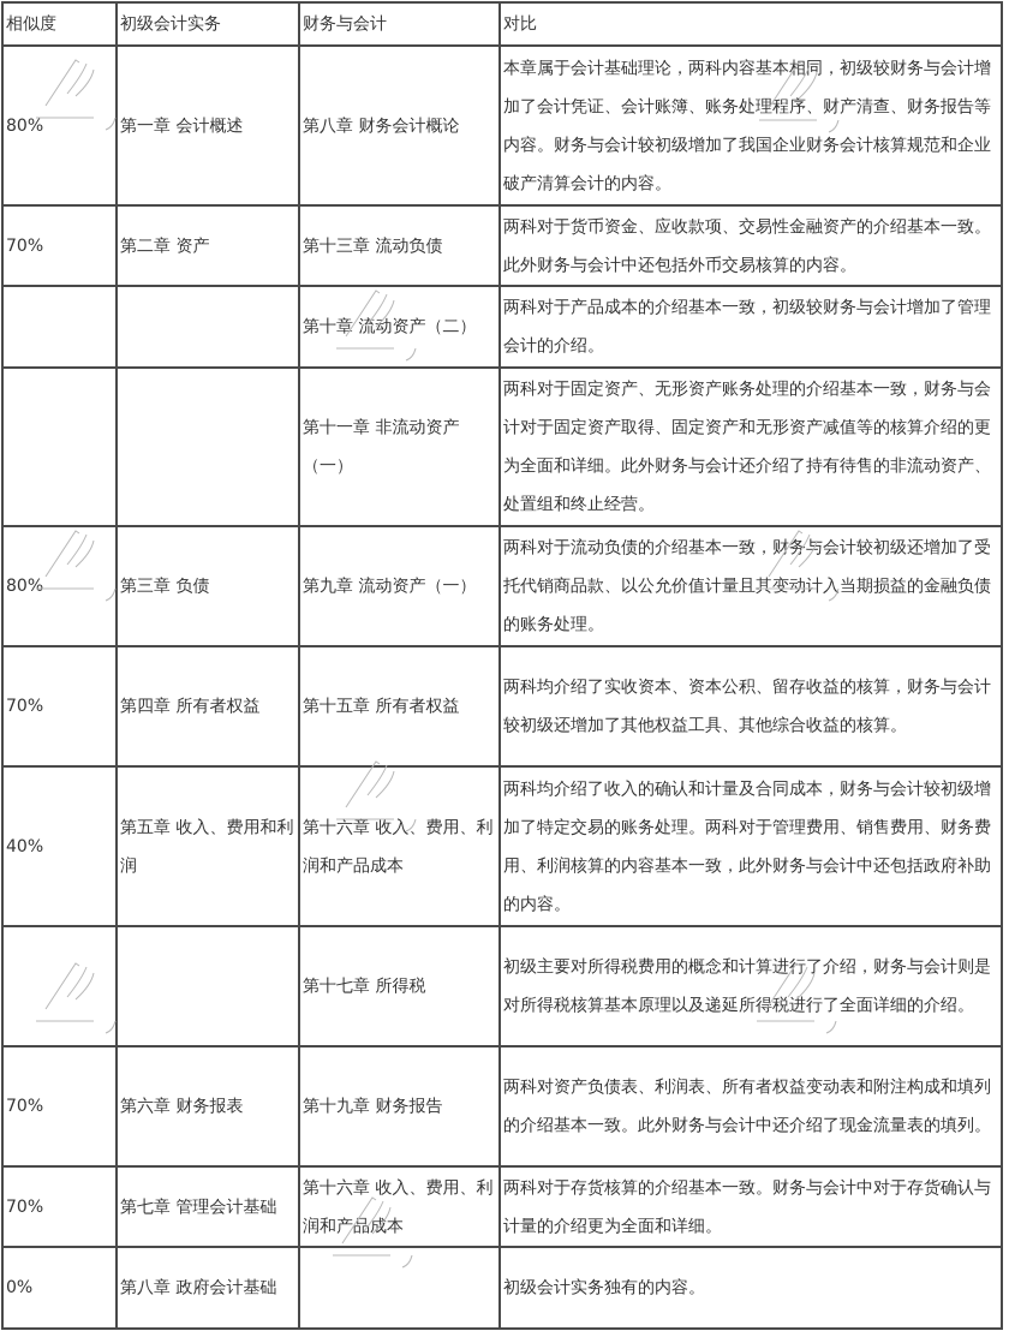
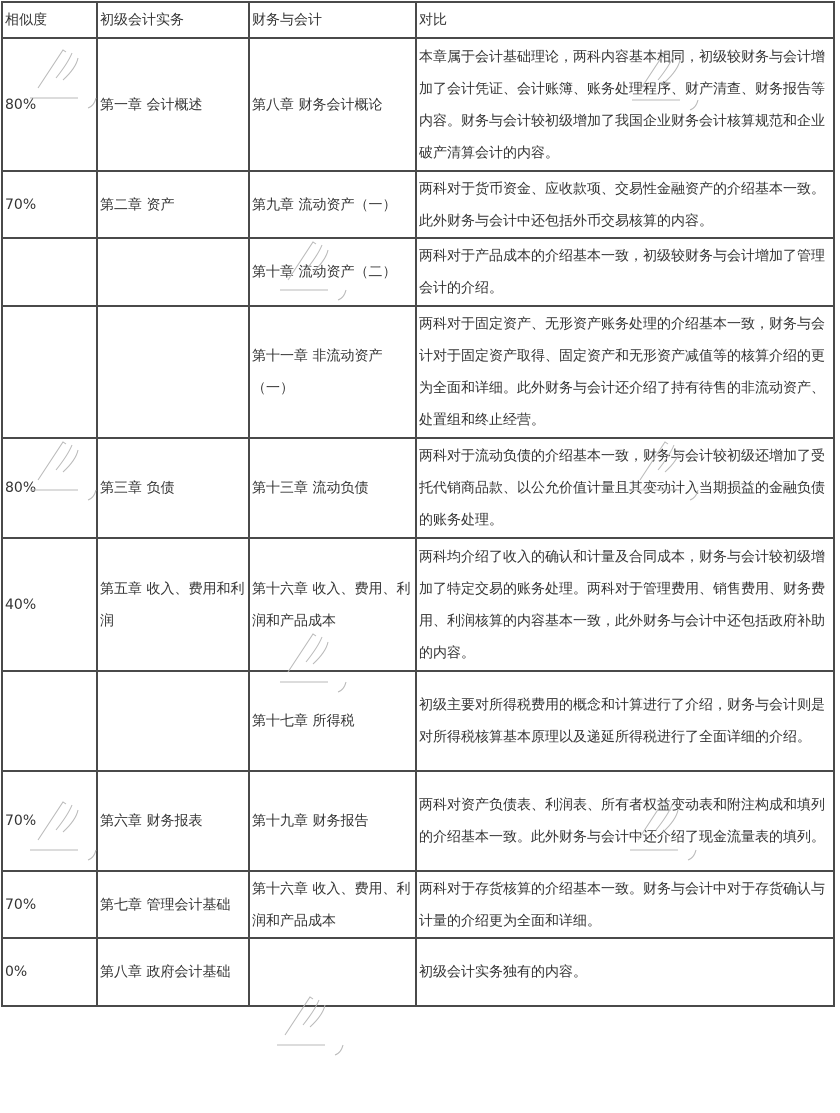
  相似度	初级会计实务	财务与会计	对比
  80%	第一章 会计概述	第八章 财务会计概论	本章属于会计基础理论，两科内容基本相同，初级较财务与会计增加了会计凭证、会计账簿、账务处理程序、财产清查、财务报告等内容。财务与会计较初级增加了我国企业财务会计核算规范和企业破产清算会计的内容。
- 70%	第二章 资产	第十三章 流动负债	两科对于货币资金、应收款项、交易性金融资产的介绍基本一致。此外财务与会计中还包括外币交易核算的内容。
+ 70%	第二章 资产	第九章 流动资产（一）	两科对于货币资金、应收款项、交易性金融资产的介绍基本一致。此外财务与会计中还包括外币交易核算的内容。
  		第十章 流动资产（二）	两科对于产品成本的介绍基本一致，初级较财务与会计增加了管理会计的介绍。
  		第十一章 非流动资产（一）	两科对于固定资产、无形资产账务处理的介绍基本一致，财务与会计对于固定资产取得、固定资产和无形资产减值等的核算介绍的更为全面和详细。此外财务与会计还介绍了持有待售的非流动资产、处置组和终止经营。
- 80%	第三章 负债	第九章 流动资产（一）	两科对于流动负债的介绍基本一致，财务会计较初级还增加了受托代销商品款、以公允价值计量且其变动计入当期损益的金融负债的账务处理。
+ 80%	第三章 负债	第十三章 流动负债	两科对于流动负债的介绍基本一致，财务会计较初级还增加了受托代销商品款、以公允价值计量且其变动计入当期损益的金融负债的账务处理。
- 70%	第四章 所有者权益	第十五章 所有者权益	两科均介绍了实收资本、资本公积、留存收益的核算，财务与会计较初级还增加了其他权益工具、其他综合收益的核算。
  40%	第五章 收入、费用和利润	第十六章 收入、费用、利润和产品成本	两科均介绍了收入的确认和计量及合同成本，财务与会计较初级增加了特定交易的账务处理。两科对于管理费用、销售费用、财务费用、利润核算的内容基本一致，此外财务与会计中还包括政府补助的内容。
  		第十七章 所得税	初级主要对所得税费用的概念和计算进行了介绍，财务与会计则是对所得税核算基本原理以及递延所得税进行了全面详细的介绍。
  70%	第六章 财务报表	第十九章 财务报告	两科对资产负债表、利润表、所有者权益变动表和附注构成和填列的介绍基本一致。此外财务与会计中还介绍了现金流量表的填列。
  70%	第七章 管理会计基础	第十六章 收入、费用、利润和产品成本	两科对于存货核算的介绍基本一致。财务与会计中对于存货确认与计量的介绍更为全面和详细。
  0%	第八章 政府会计基础		初级会计实务独有的内容。
